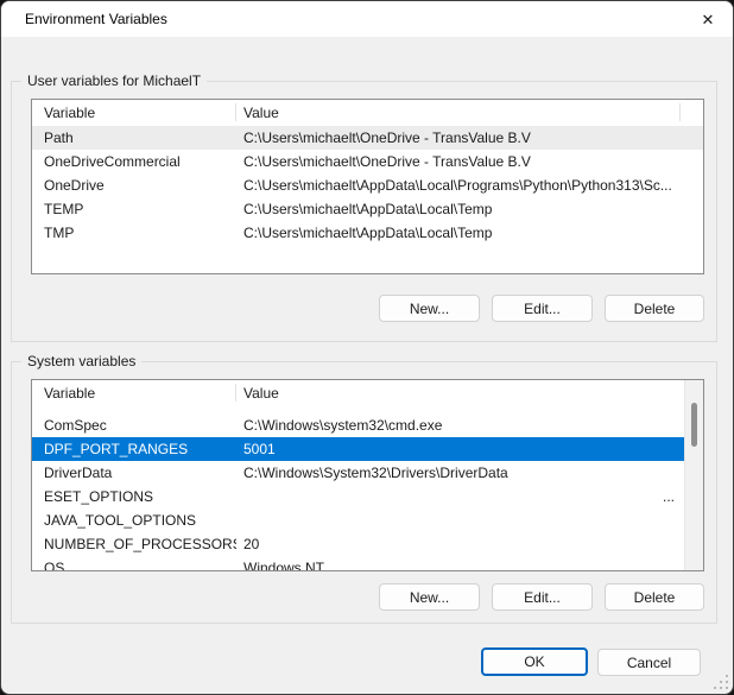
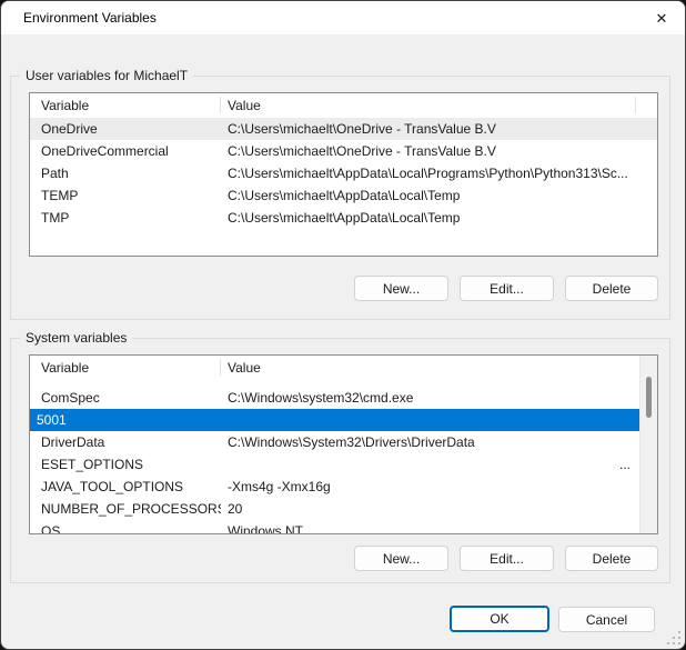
  Environment Variables
  ✕
  User variables for MichaelT
  Variable
  Value
- Path
+ OneDrive
  C:\Users\michaelt\OneDrive - TransValue B.V
  OneDriveCommercial
  C:\Users\michaelt\OneDrive - TransValue B.V
- OneDrive
+ Path
  C:\Users\michaelt\AppData\Local\Programs\Python\Python313\Sc...
  TEMP
  C:\Users\michaelt\AppData\Local\Temp
  TMP
  C:\Users\michaelt\AppData\Local\Temp
  New...
  Edit...
  Delete
  System variables
  Variable
  Value
  ComSpec
  C:\Windows\system32\cmd.exe
- DPF_PORT_RANGES
  5001
  DriverData
  C:\Windows\System32\Drivers\DriverData
  ESET_OPTIONS
  ...
  JAVA_TOOL_OPTIONS
+ -Xms4g -Xmx16g
  NUMBER_OF_PROCESSOR
  20
  OS
  Windows NT
  New...
  Edit...
  Delete
  OK
  Cancel
